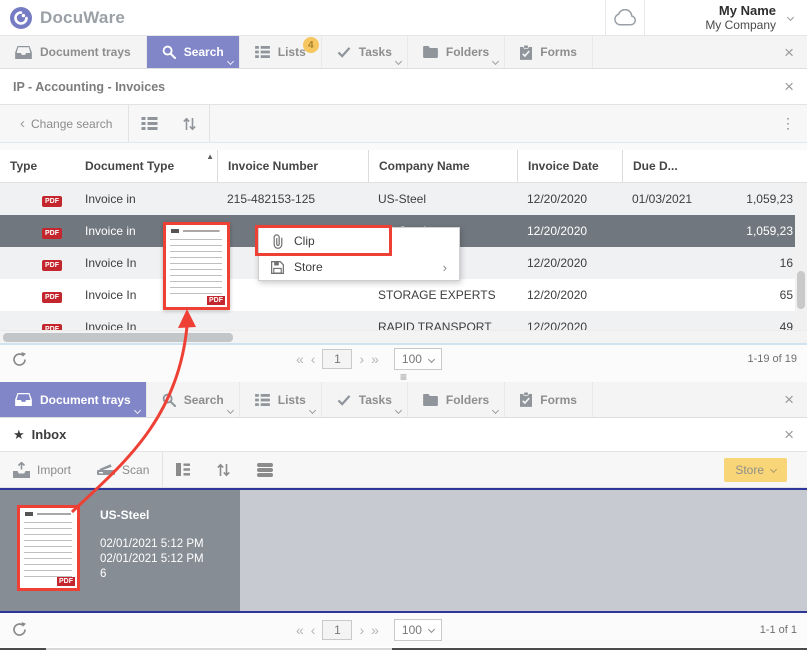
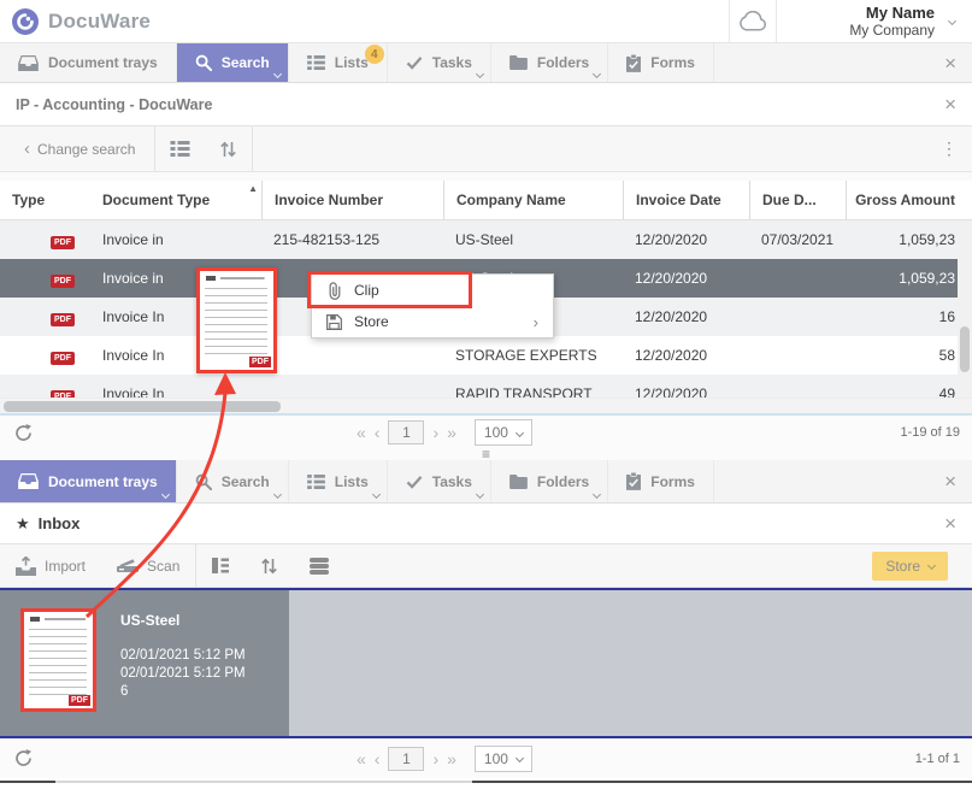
  DocuWare
  My Name
  My Company
  Document trays
  Search
  Lists
  4
  Tasks
  Folders
  Forms
  ×
- IP - Accounting - Invoices
+ IP - Accounting - DocuWare
  ×
  ‹
  Change search
  ⋮
  Type
  Document Type
  ▲
  Invoice Number
  Company Name
  Invoice Date
  Due D...
+ Gross Amount
  Invoice in
  215-482153-125
  US-Steel
  12/20/2020
- 01/03/2021
+ 07/03/2021
  1,059,23
  Invoice in
  12/20/2020
  1,059,23
  Invoice In
  12/20/2020
  16
  Invoice In
  STORAGE EXPERTS
  12/20/2020
- 65
+ 58
  Invoice In
  RAPID TRANSPORT
  12/20/2020
  49
  «
  ‹
  1
  ›
  »
  100
  1-19 of 19
  Document trays
  Search
  Lists
  Tasks
  Folders
  Forms
  ×
  ★
  Inbox
  ×
  Import
  Scan
  Store
  US-Steel
  02/01/2021 5:12 PM
  02/01/2021 5:12 PM
  6
  «
  ‹
  1
  ›
  »
  100
  1-1 of 1
  Clip
  Store
  ›
